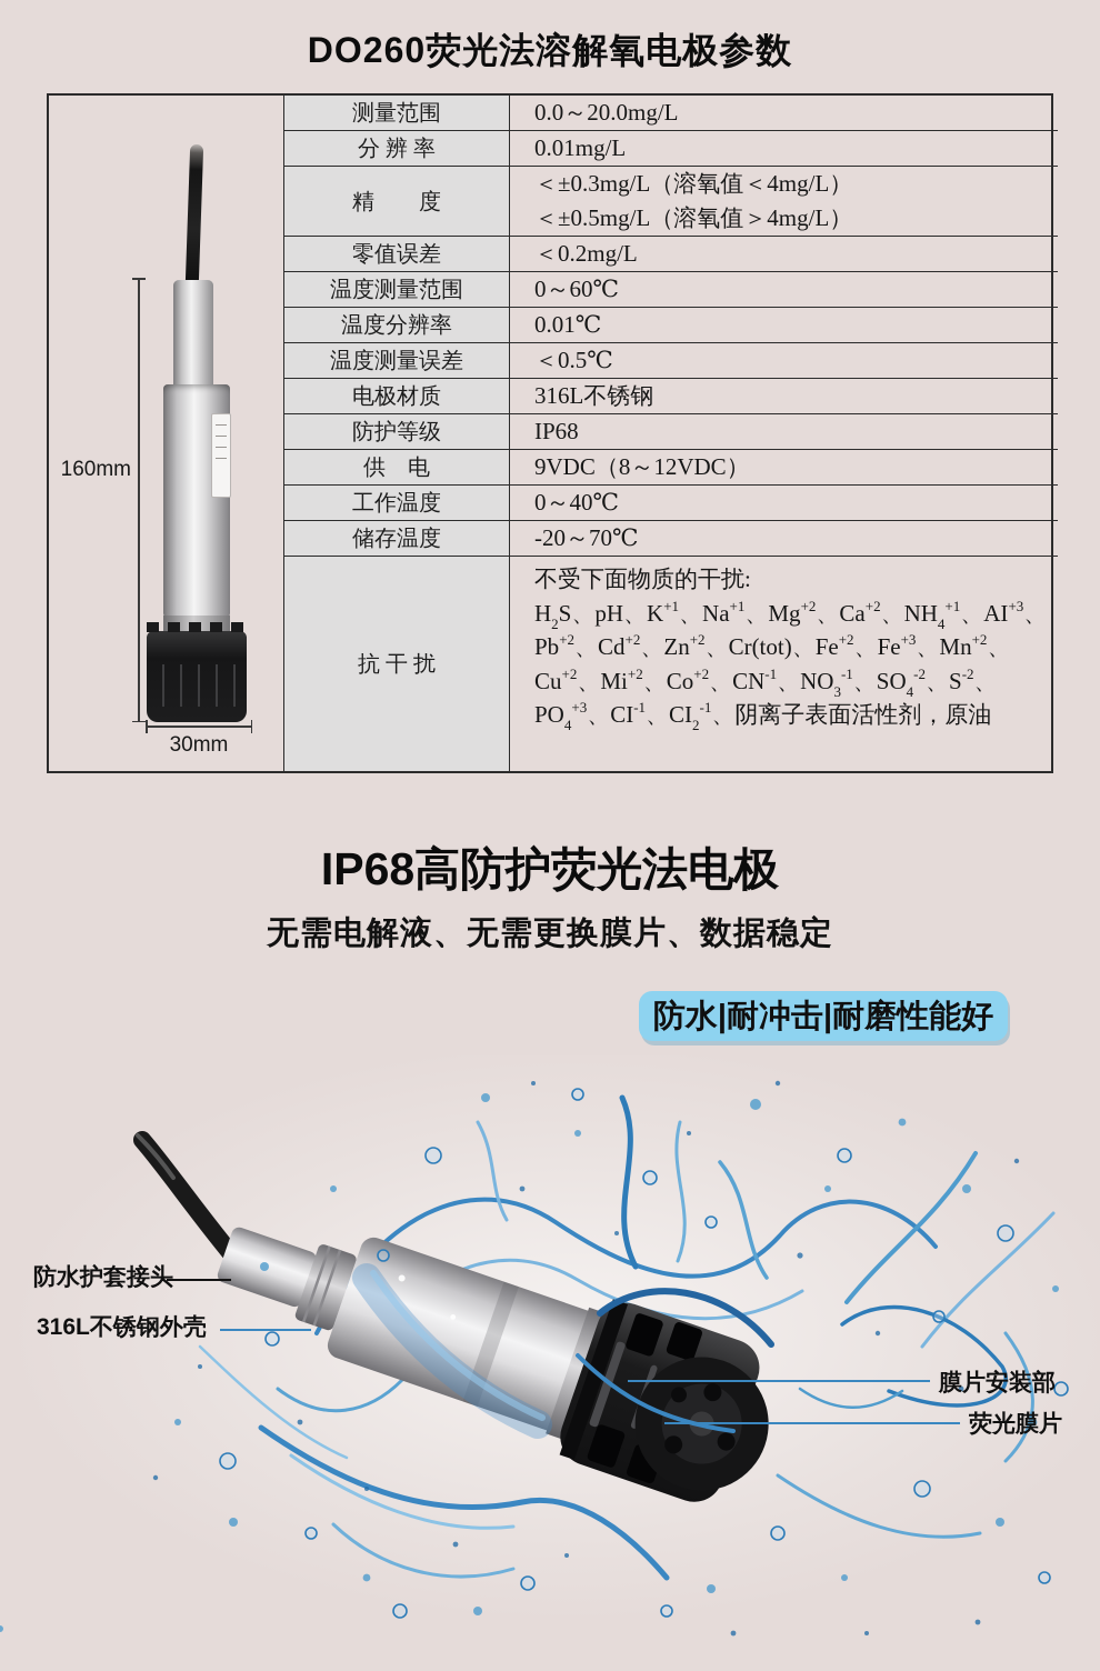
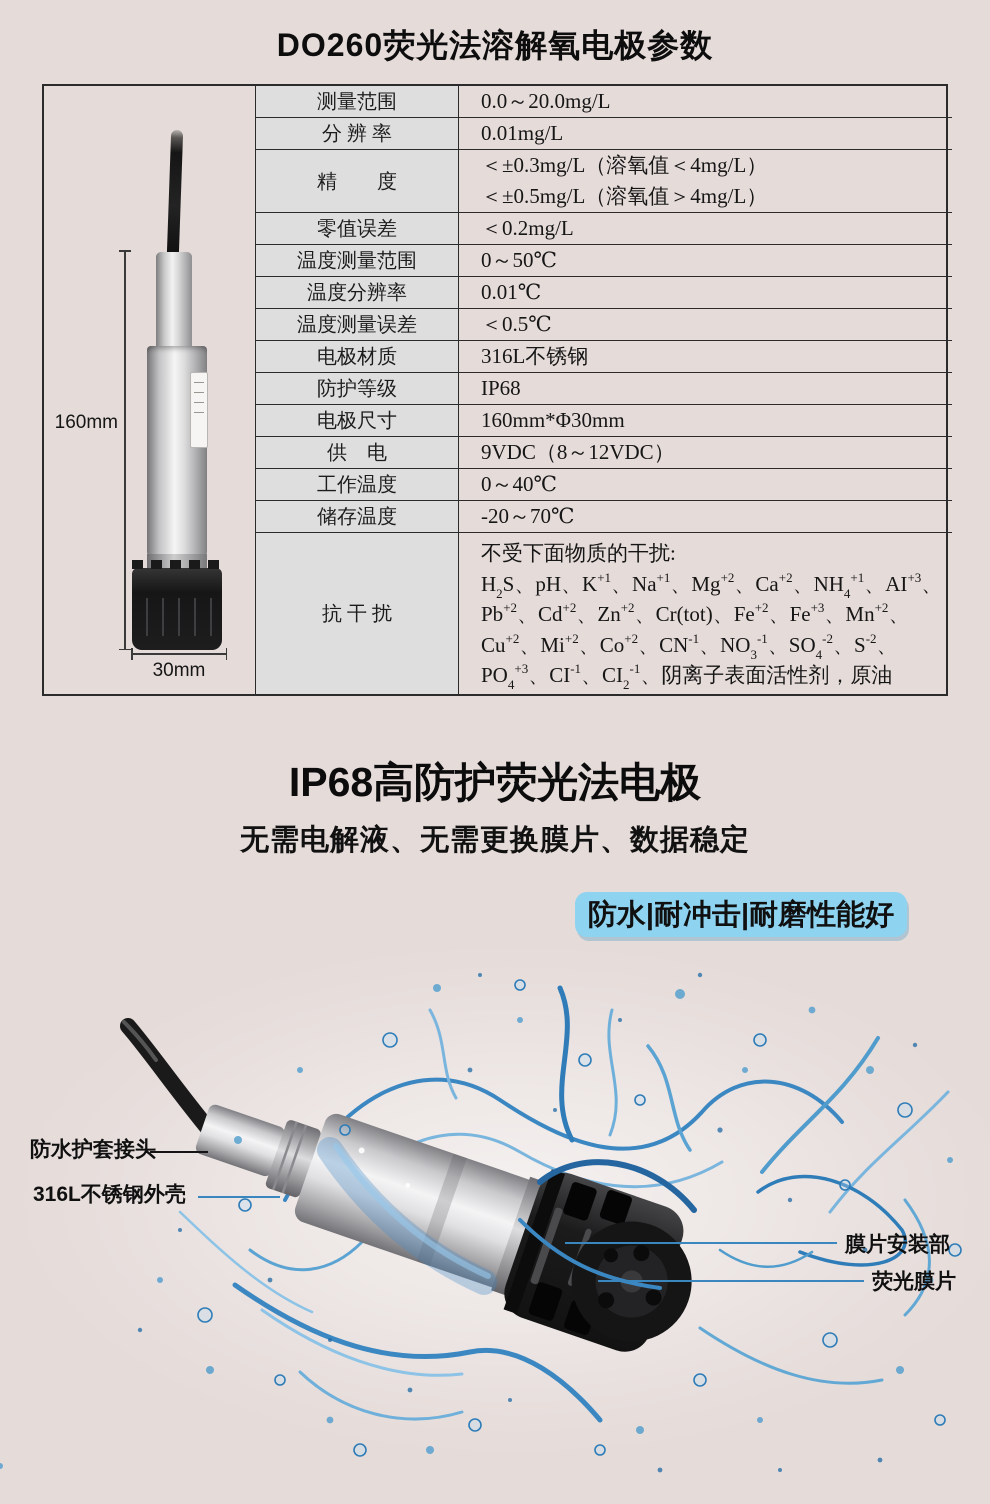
  DO260荧光法溶解氧电极参数
  160mm
  30mm
  测量范围
  0.0～20.0mg/L
  分 辨 率
  0.01mg/L
  精 度
  ＜±0.3mg/L（溶氧值＜4mg/L）
  ＜±0.5mg/L（溶氧值＞4mg/L）
  零值误差
  ＜0.2mg/L
  温度测量范围
- 0～60℃
+ 0～50℃
  温度分辨率
  0.01℃
  温度测量误差
  ＜0.5℃
  电极材质
  316L不锈钢
  防护等级
  IP68
+ 电极尺寸
+ 160mm*Φ30mm
  供 电
  9VDC（8～12VDC）
  工作温度
  0～40℃
  储存温度
  -20～70℃
  抗 干 扰
  不受下面物质的干扰:
  H2S、pH、K+1、Na+1、Mg+2、Ca+2、NH4+1、AI+3、
  Pb+2、Cd+2、Zn+2、Cr(tot)、Fe+2、Fe+3、Mn+2、
  Cu+2、Mi+2、Co+2、CN-1、NO3-1、SO4-2、S-2、
  PO4+3、CI-1、CI2-1、阴离子表面活性剂，原油
  IP68高防护荧光法电极
  无需电解液、无需更换膜片、数据稳定
  防水|耐冲击|耐磨性能好
  防水护套接头
  316L不锈钢外壳
  膜片安装部
  荧光膜片
